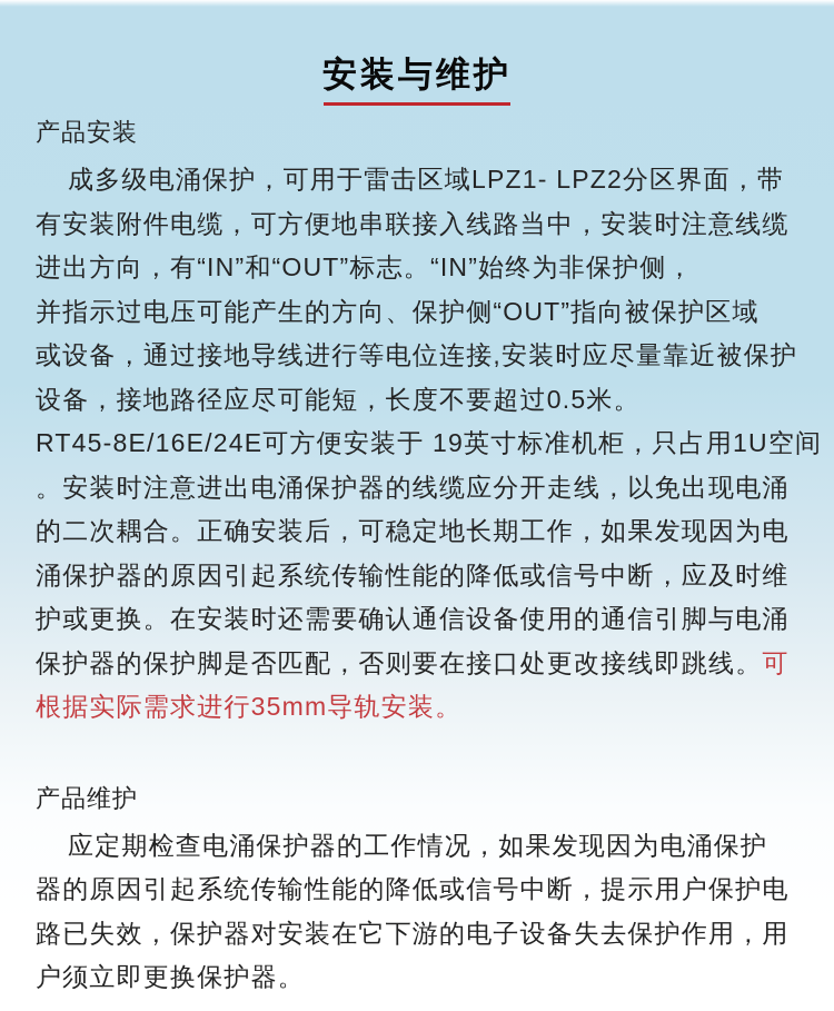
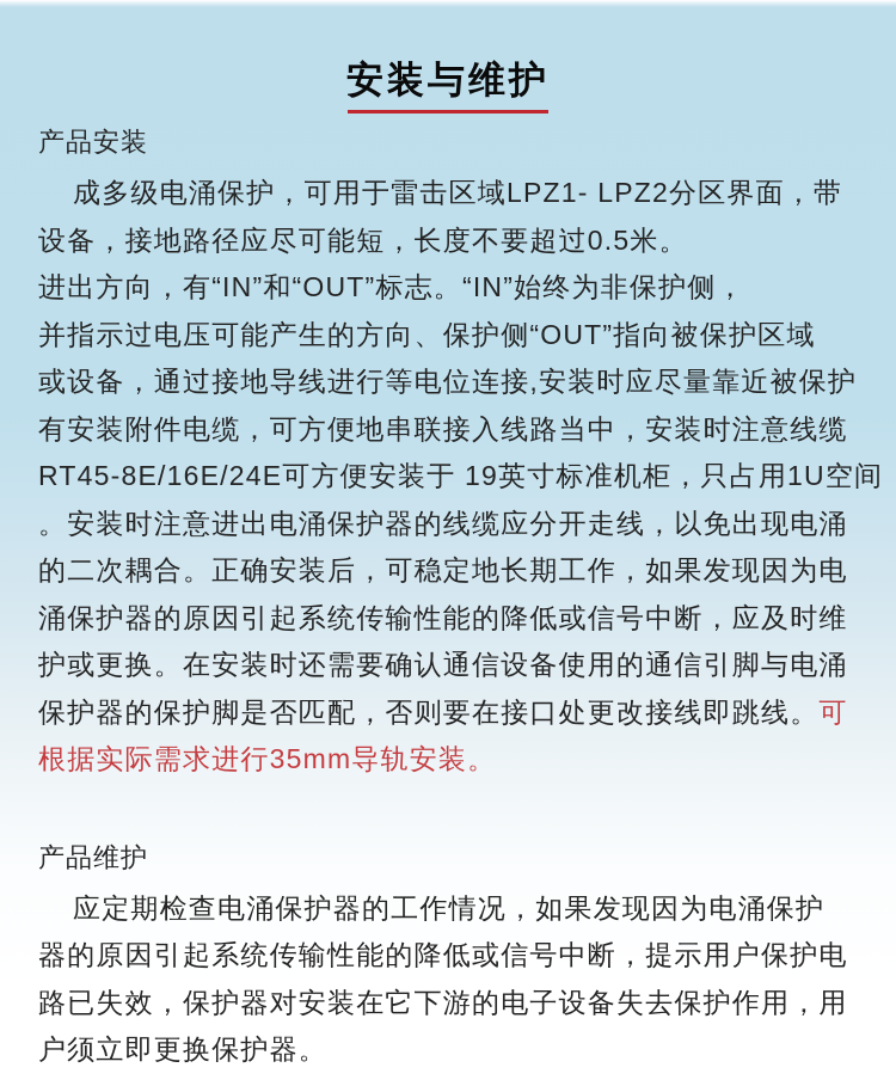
  安装与维护
  产品安装
  成多级电涌保护，可用于雷击区域LPZ1- LPZ2分区界面，带
- 有安装附件电缆，可方便地串联接入线路当中，安装时注意线缆
+ 设备，接地路径应尽可能短，长度不要超过0.5米。
  进出方向，有“IN”和“OUT”标志。“IN”始终为非保护侧，
  并指示过电压可能产生的方向、保护侧“OUT”指向被保护区域
  或设备，通过接地导线进行等电位连接,安装时应尽量靠近被保护
- 设备，接地路径应尽可能短，长度不要超过0.5米。
+ 有安装附件电缆，可方便地串联接入线路当中，安装时注意线缆
  RT45-8E/16E/24E可方便安装于 19英寸标准机柜，只占用1U空间
  。安装时注意进出电涌保护器的线缆应分开走线，以免出现电涌
  的二次耦合。正确安装后，可稳定地长期工作，如果发现因为电
  涌保护器的原因引起系统传输性能的降低或信号中断，应及时维
  护或更换。在安装时还需要确认通信设备使用的通信引脚与电涌
  保护器的保护脚是否匹配，否则要在接口处更改接线即跳线。可
  根据实际需求进行35mm导轨安装。
  产品维护
  应定期检查电涌保护器的工作情况，如果发现因为电涌保护
  器的原因引起系统传输性能的降低或信号中断，提示用户保护电
  路已失效，保护器对安装在它下游的电子设备失去保护作用，用
  户须立即更换保护器。
